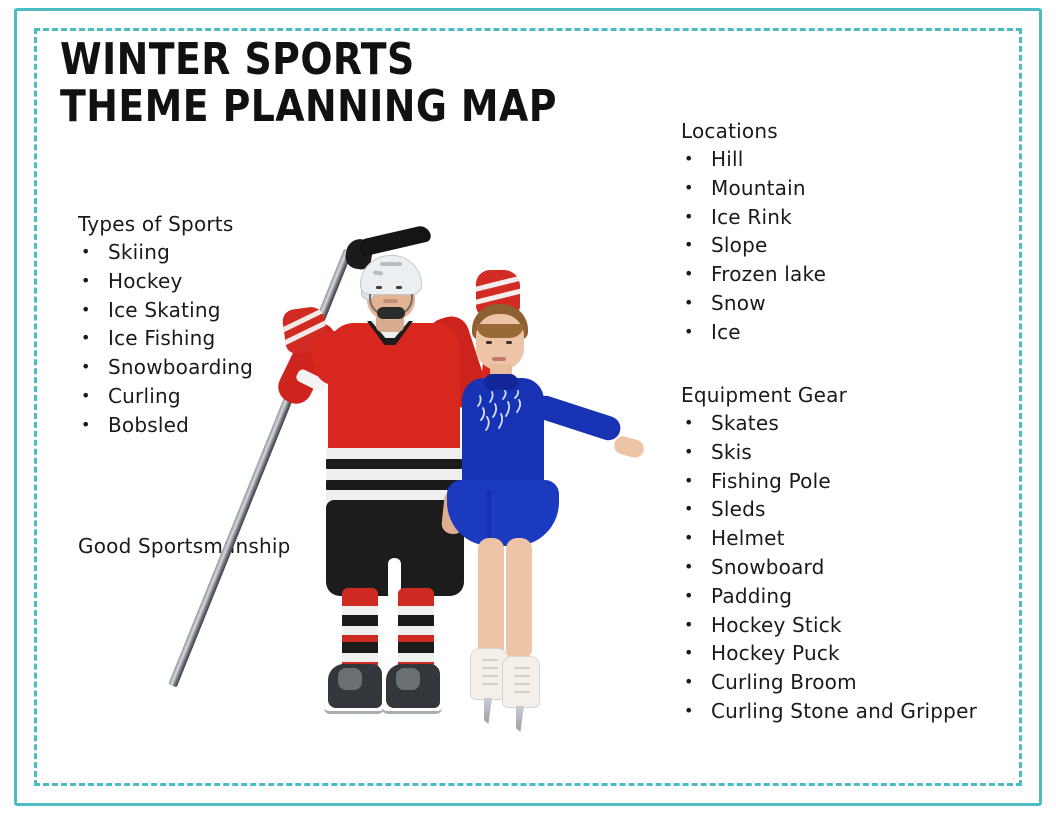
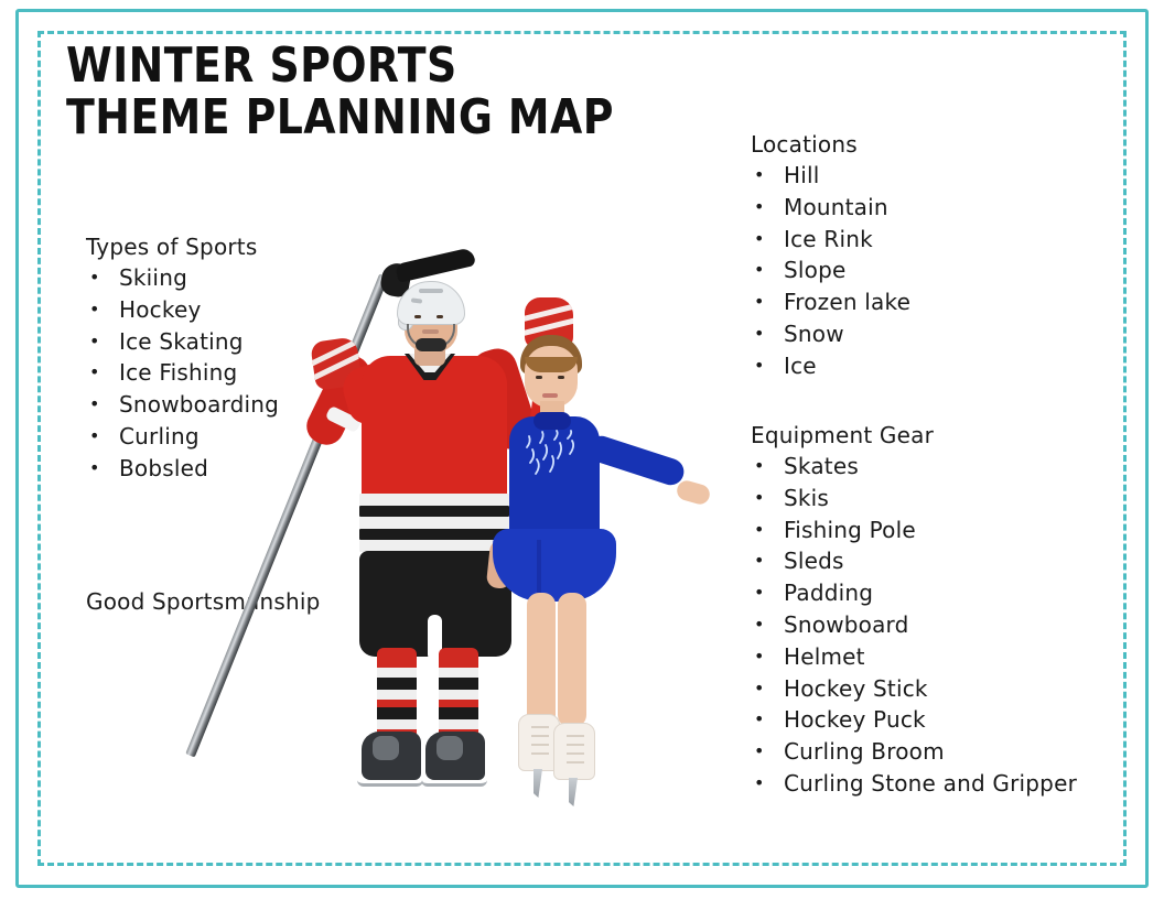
  WINTER SPORTS
  THEME PLANNING MAP
  Types of Sports
  Skiing
  Hockey
  Ice Skating
  Ice Fishing
  Snowboarding
  Curling
  Bobsled
  Good Sportsmnship
  Locations
  Hill
  Mountain
  Ice Rink
  Slope
  Frozen lake
  Snow
  Ice
  Equipment Gear
  Skates
  Skis
  Fishing Pole
  Sleds
- Helmet
+ Padding
  Snowboard
- Padding
+ Helmet
  Hockey Stick
  Hockey Puck
  Curling Broom
  Curling Stone and Gripper
